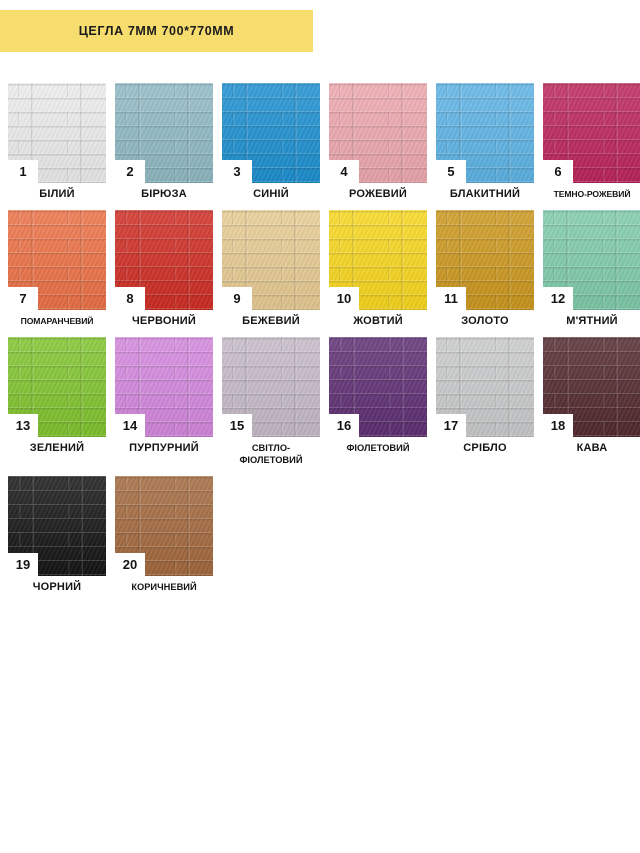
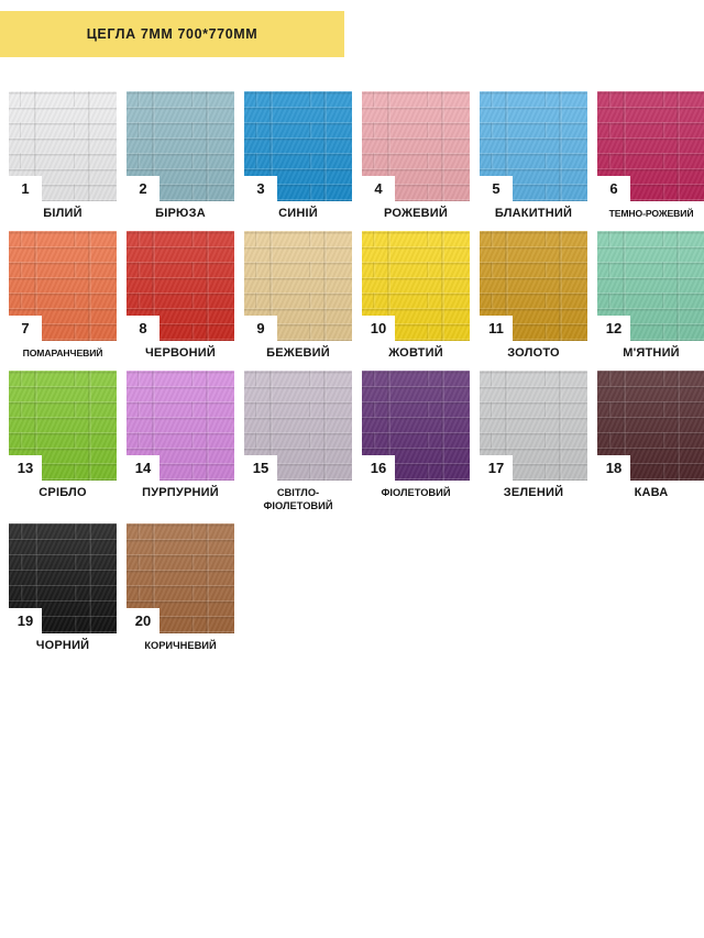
  ЦЕГЛА 7ММ 700*770ММ
  1
  БІЛИЙ
  2
  БІРЮЗА
  3
  СИНІЙ
  4
  РОЖЕВИЙ
  5
  БЛАКИТНИЙ
  6
  ТЕМНО-РОЖЕВИЙ
  7
  ПОМАРАНЧЕВИЙ
  8
  ЧЕРВОНИЙ
  9
  БЕЖЕВИЙ
  10
  ЖОВТИЙ
  11
  ЗОЛОТО
  12
  М'ЯТНИЙ
  13
- ЗЕЛЕНИЙ
+ СРІБЛО
  14
  ПУРПУРНИЙ
  15
  СВІТЛО-
  ФІОЛЕТОВИЙ
  16
  ФІОЛЕТОВИЙ
  17
- СРІБЛО
+ ЗЕЛЕНИЙ
  18
  КАВА
  19
  ЧОРНИЙ
  20
  КОРИЧНЕВИЙ
